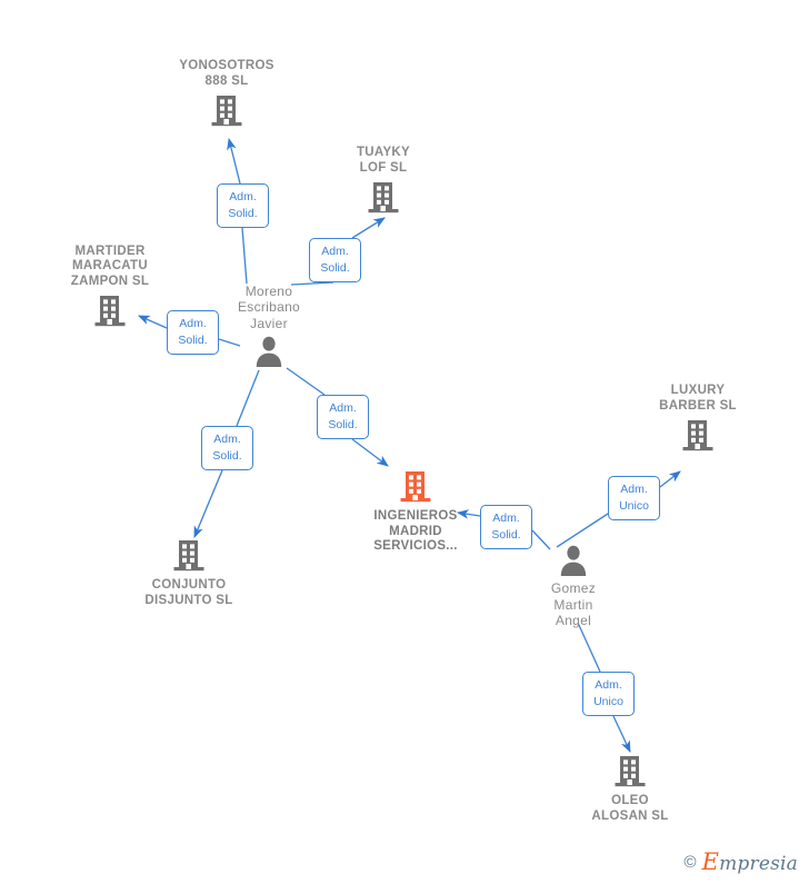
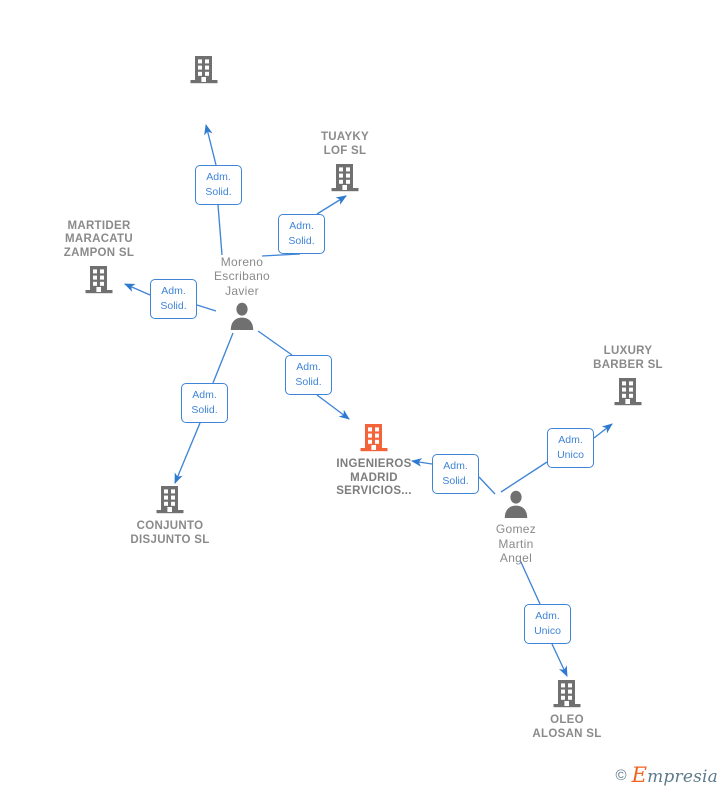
- YONOSOTROS
- 888 SL
  TUAYKY
  LOF SL
  MARTIDER
  MARACATU
  ZAMPON SL
  Moreno
  Escribano
  Javier
  CONJUNTO
  DISJUNTO SL
  INGENIEROS
  MADRID
  SERVICIOS...
  LUXURY
  BARBER SL
  Gomez
  Martin
  Angel
  OLEO
  ALOSAN SL
  Adm.
  Solid.
  Adm.
  Solid.
  Adm.
  Solid.
  Adm.
  Solid.
  Adm.
  Solid.
  Adm.
  Solid.
  Adm.
  Unico
  Adm.
  Unico
  ©
  Empresia
